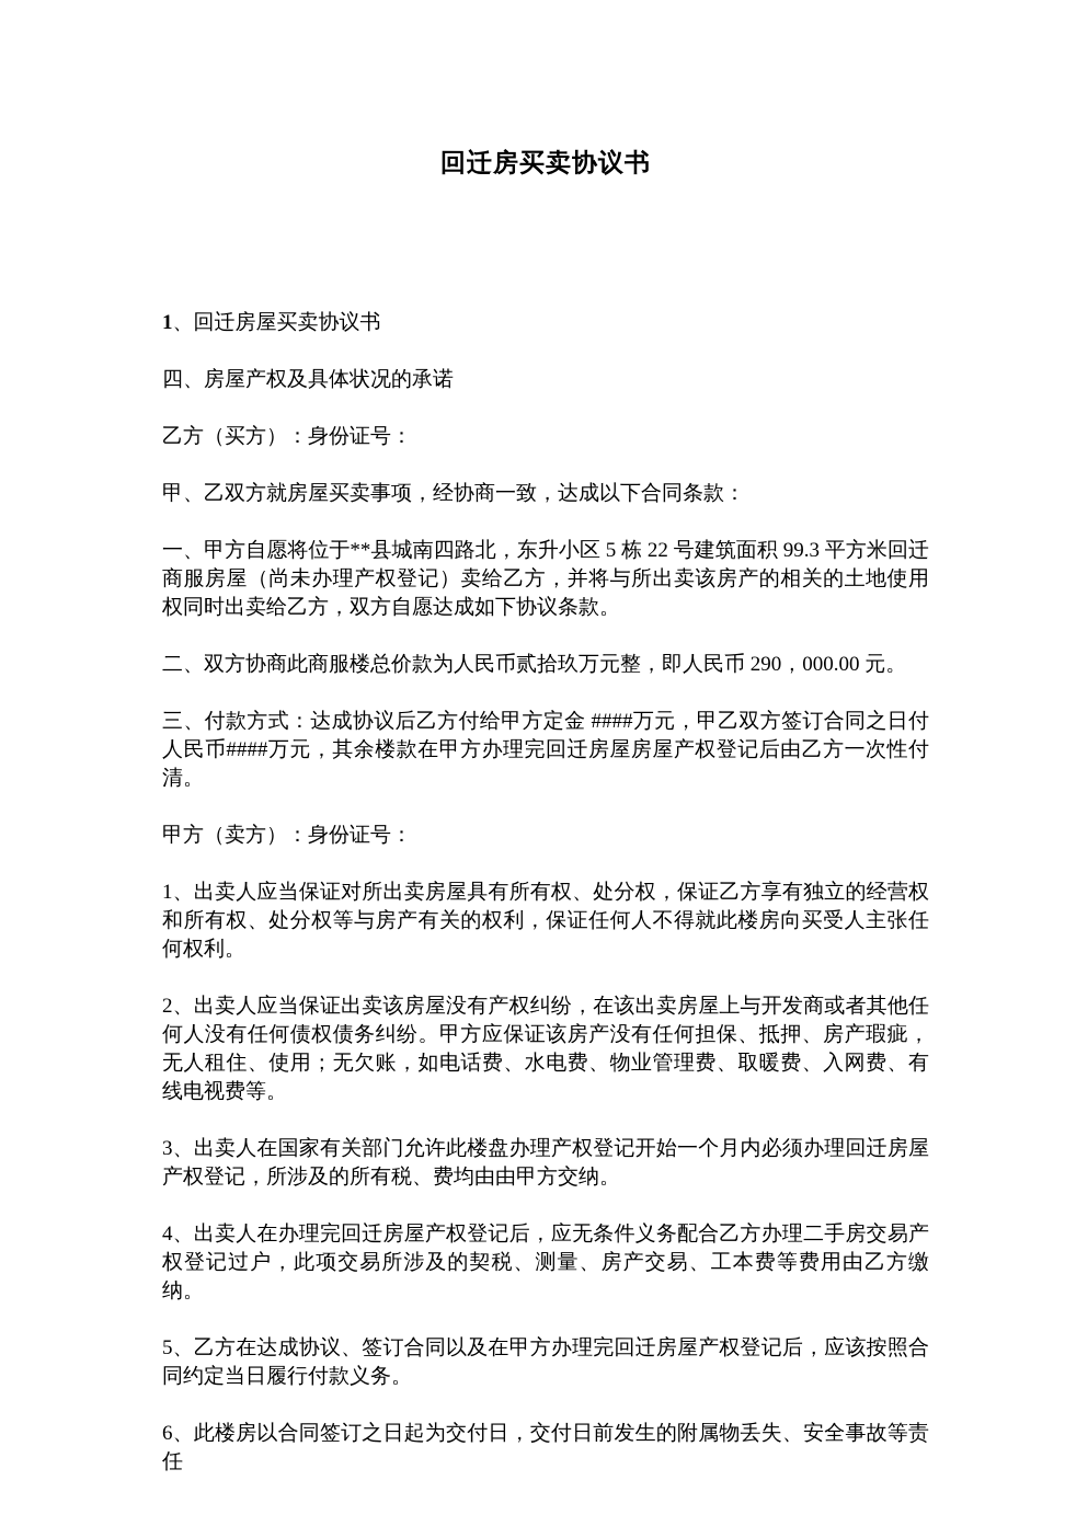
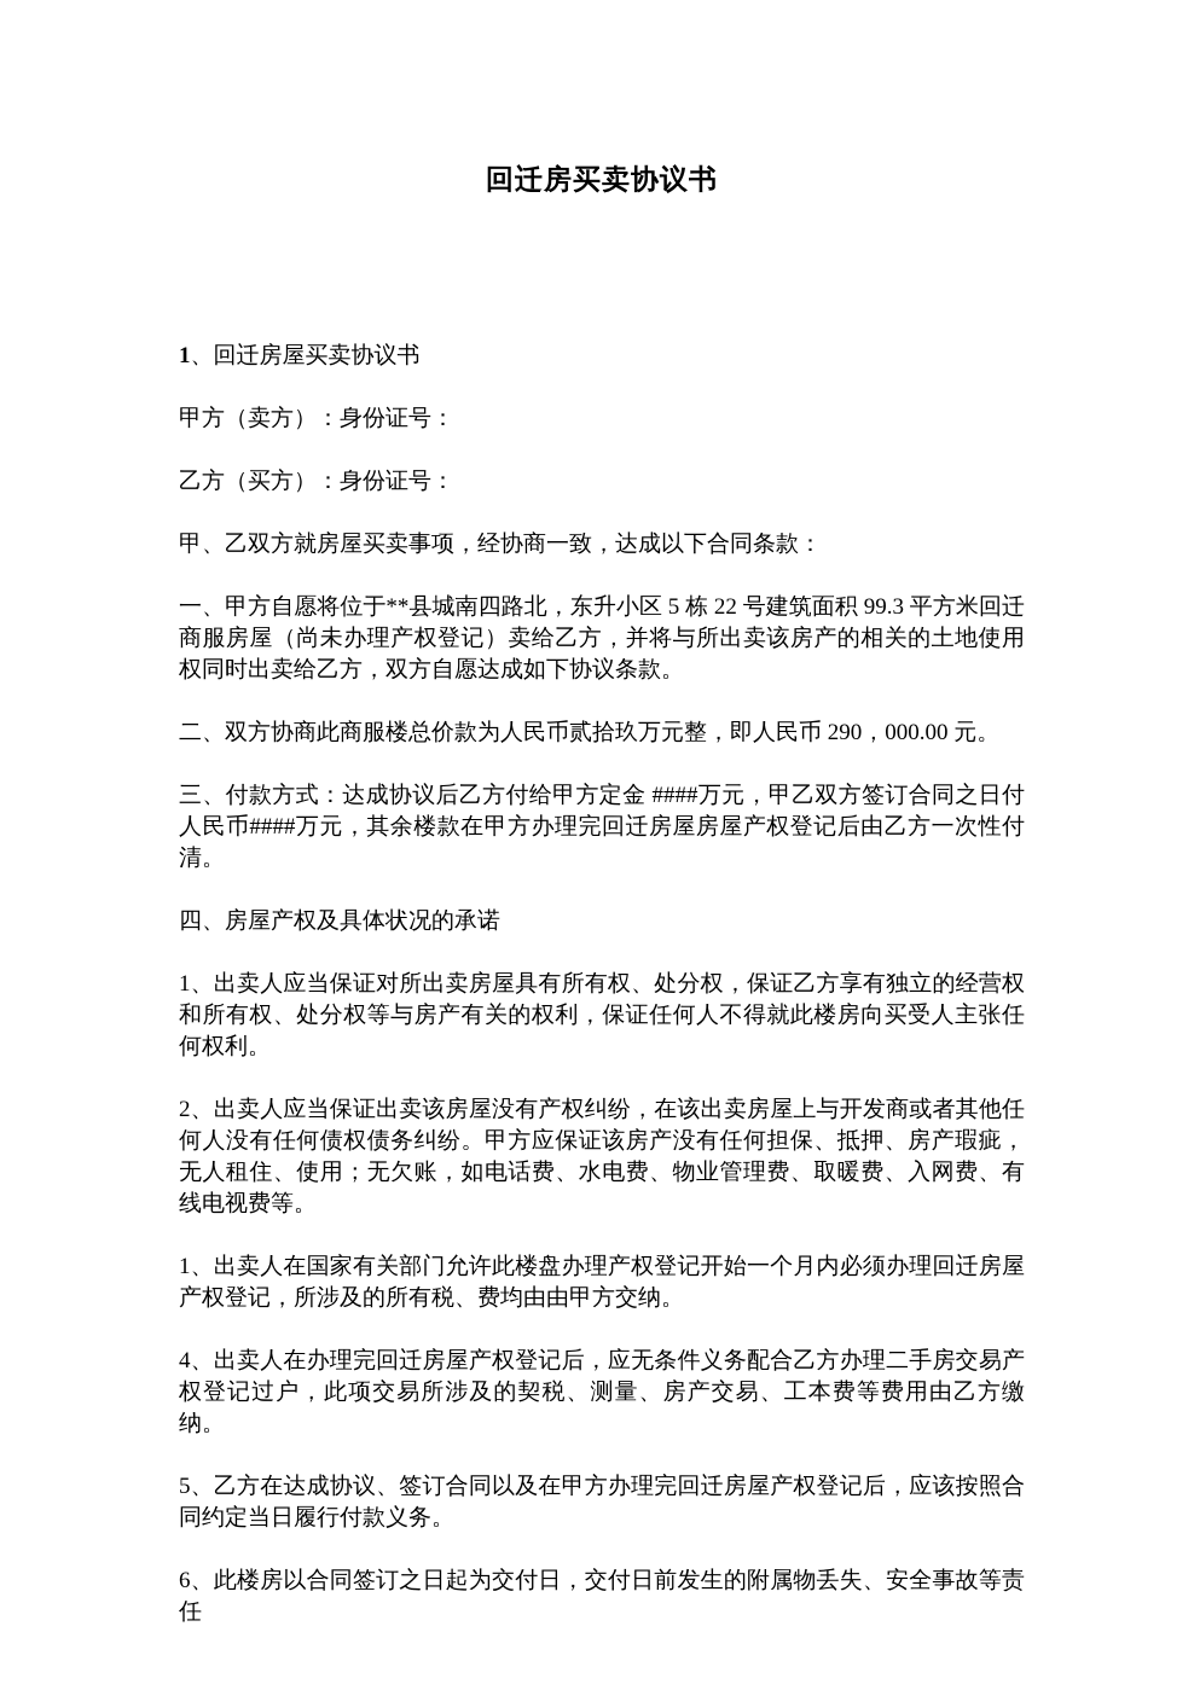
  回迁房买卖协议书
  1、回迁房屋买卖协议书
- 四、房屋产权及具体状况的承诺
+ 甲方（卖方）：身份证号：
  乙方（买方）：身份证号：
  甲、乙双方就房屋买卖事项，经协商一致，达成以下合同条款：
  一、甲方自愿将位于**县城南四路北，东升小区 5 栋 22 号建筑面积 99.3 平方米回迁商服房屋（尚未办理产权登记）卖给乙方，并将与所出卖该房产的相关的土地使用权同时出卖给乙方，双方自愿达成如下协议条款。
  二、双方协商此商服楼总价款为人民币贰拾玖万元整，即人民币 290，000.00 元。
  三、付款方式：达成协议后乙方付给甲方定金 ####万元，甲乙双方签订合同之日付人民币####万元，其余楼款在甲方办理完回迁房屋房屋产权登记后由乙方一次性付清。
- 甲方（卖方）：身份证号：
+ 四、房屋产权及具体状况的承诺
  1、出卖人应当保证对所出卖房屋具有所有权、处分权，保证乙方享有独立的经营权和所有权、处分权等与房产有关的权利，保证任何人不得就此楼房向买受人主张任何权利。
  2、出卖人应当保证出卖该房屋没有产权纠纷，在该出卖房屋上与开发商或者其他任何人没有任何债权债务纠纷。甲方应保证该房产没有任何担保、抵押、房产瑕疵，无人租住、使用；无欠账，如电话费、水电费、物业管理费、取暖费、入网费、有线电视费等。
- 3、出卖人在国家有关部门允许此楼盘办理产权登记开始一个月内必须办理回迁房屋产权登记，所涉及的所有税、费均由由甲方交纳。
+ 1、出卖人在国家有关部门允许此楼盘办理产权登记开始一个月内必须办理回迁房屋产权登记，所涉及的所有税、费均由由甲方交纳。
  4、出卖人在办理完回迁房屋产权登记后，应无条件义务配合乙方办理二手房交易产权登记过户，此项交易所涉及的契税、测量、房产交易、工本费等费用由乙方缴纳。
  5、乙方在达成协议、签订合同以及在甲方办理完回迁房屋产权登记后，应该按照合同约定当日履行付款义务。
  6、此楼房以合同签订之日起为交付日，交付日前发生的附属物丢失、安全事故等责任
